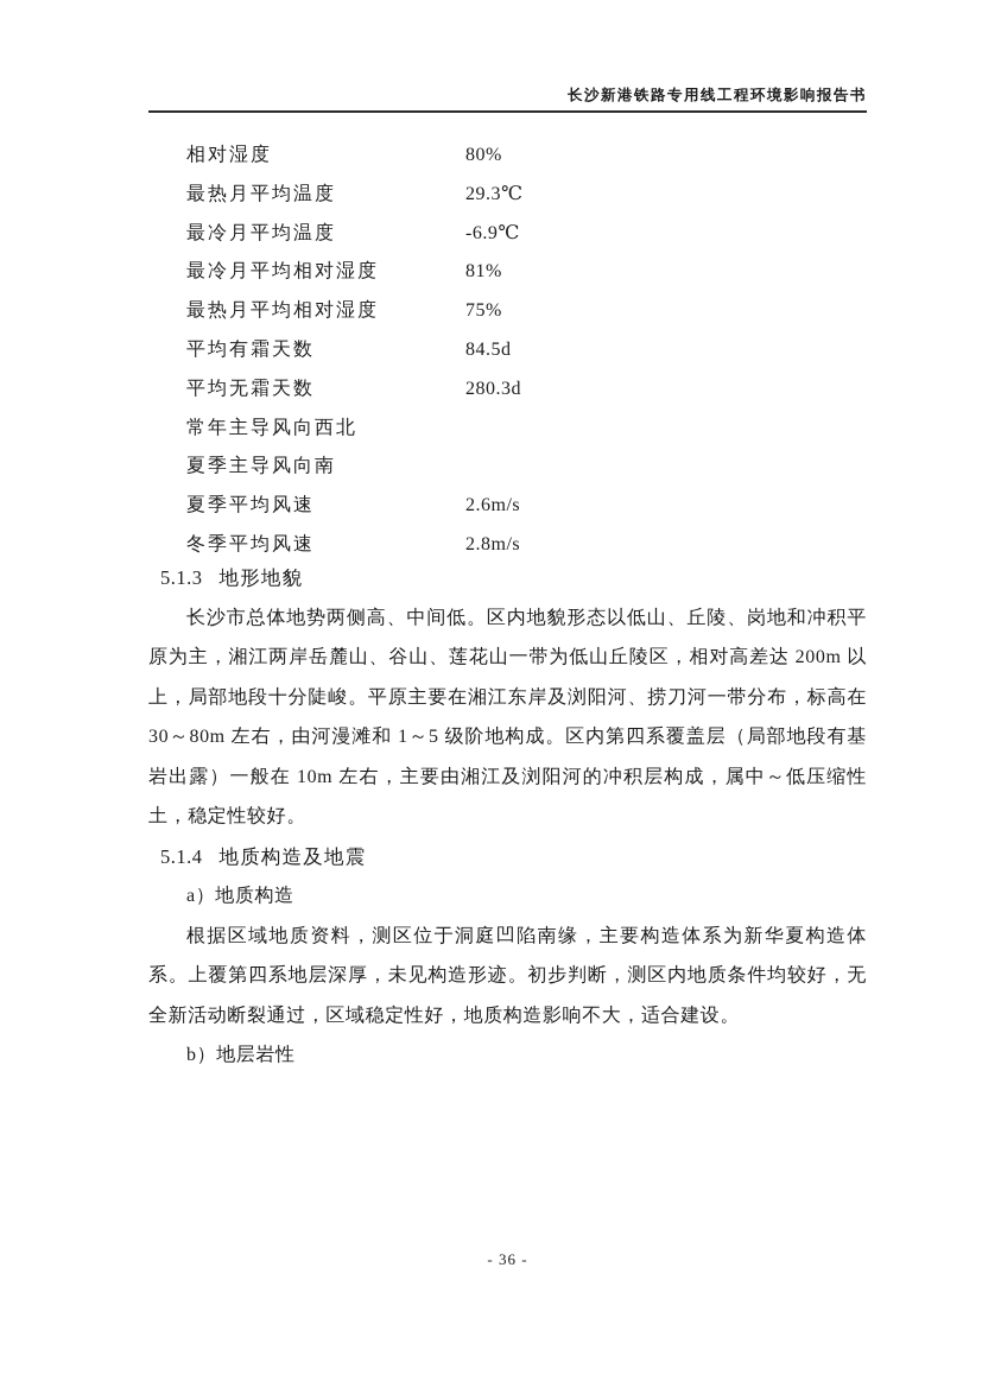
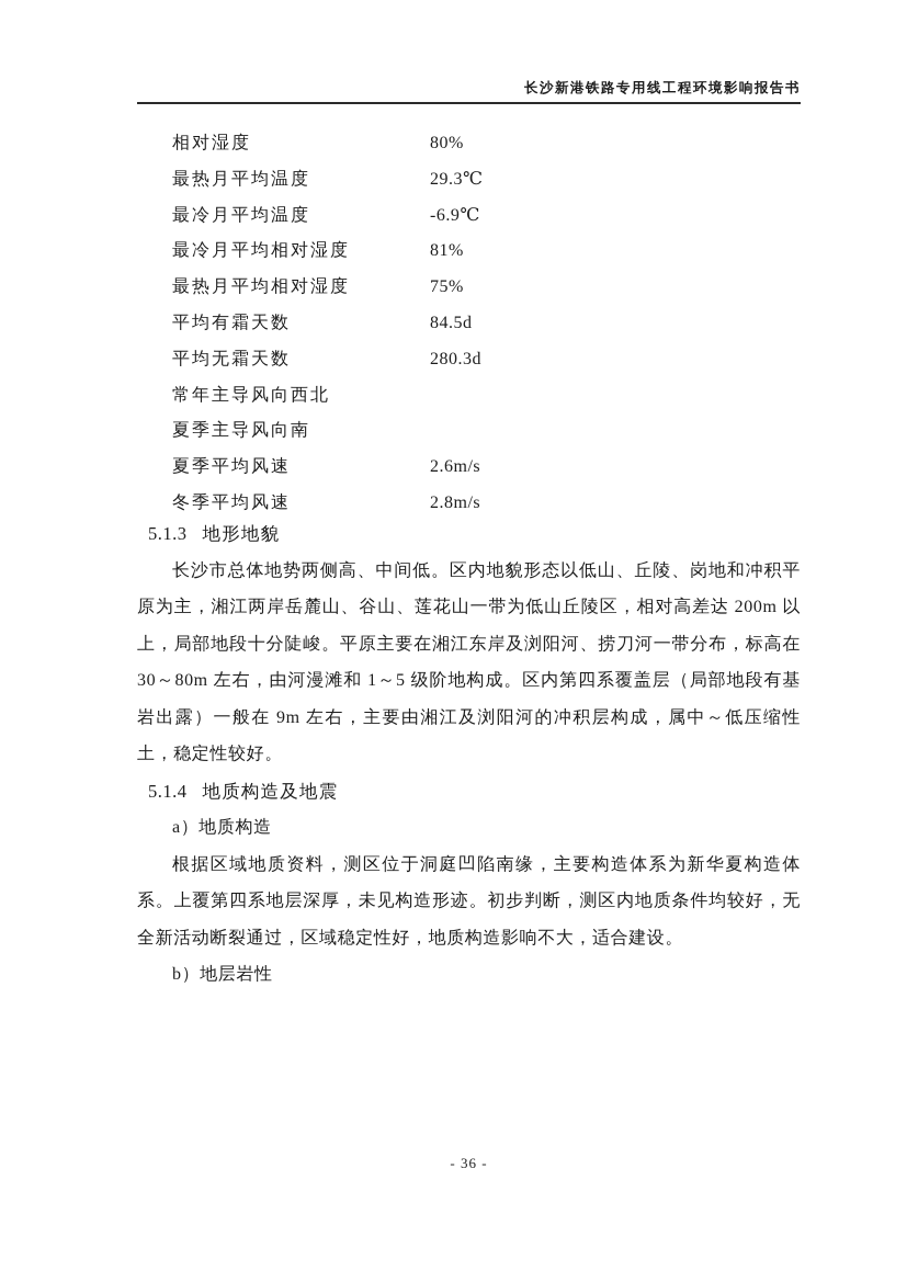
  长沙新港铁路专用线工程环境影响报告书
  相对湿度
  80%
  最热月平均温度
  29.3℃
  最冷月平均温度
  -6.9℃
  最冷月平均相对湿度
  81%
  最热月平均相对湿度
  75%
  平均有霜天数
  84.5d
  平均无霜天数
  280.3d
  常年主导风向西北
  夏季主导风向南
  夏季平均风速
  2.6m/s
  冬季平均风速
  2.8m/s
  5.1.3 地形地貌
- 长沙市总体地势两侧高、中间低。区内地貌形态以低山、丘陵、岗地和冲积平原为主，湘江两岸岳麓山、谷山、莲花山一带为低山丘陵区，相对高差达 200m 以上，局部地段十分陡峻。平原主要在湘江东岸及浏阳河、捞刀河一带分布，标高在 30～80m 左右，由河漫滩和 1～5 级阶地构成。区内第四系覆盖层（局部地段有基岩出露）一般在 10m 左右，主要由湘江及浏阳河的冲积层构成，属中～低压缩性土，稳定性较好。
+ 长沙市总体地势两侧高、中间低。区内地貌形态以低山、丘陵、岗地和冲积平原为主，湘江两岸岳麓山、谷山、莲花山一带为低山丘陵区，相对高差达 200m 以上，局部地段十分陡峻。平原主要在湘江东岸及浏阳河、捞刀河一带分布，标高在 30～80m 左右，由河漫滩和 1～5 级阶地构成。区内第四系覆盖层（局部地段有基岩出露）一般在 9m 左右，主要由湘江及浏阳河的冲积层构成，属中～低压缩性土，稳定性较好。
  5.1.4 地质构造及地震
  a）地质构造
  根据区域地质资料，测区位于洞庭凹陷南缘，主要构造体系为新华夏构造体系。上覆第四系地层深厚，未见构造形迹。初步判断，测区内地质条件均较好，无全新活动断裂通过，区域稳定性好，地质构造影响不大，适合建设。
  b）地层岩性
  - 36 -
